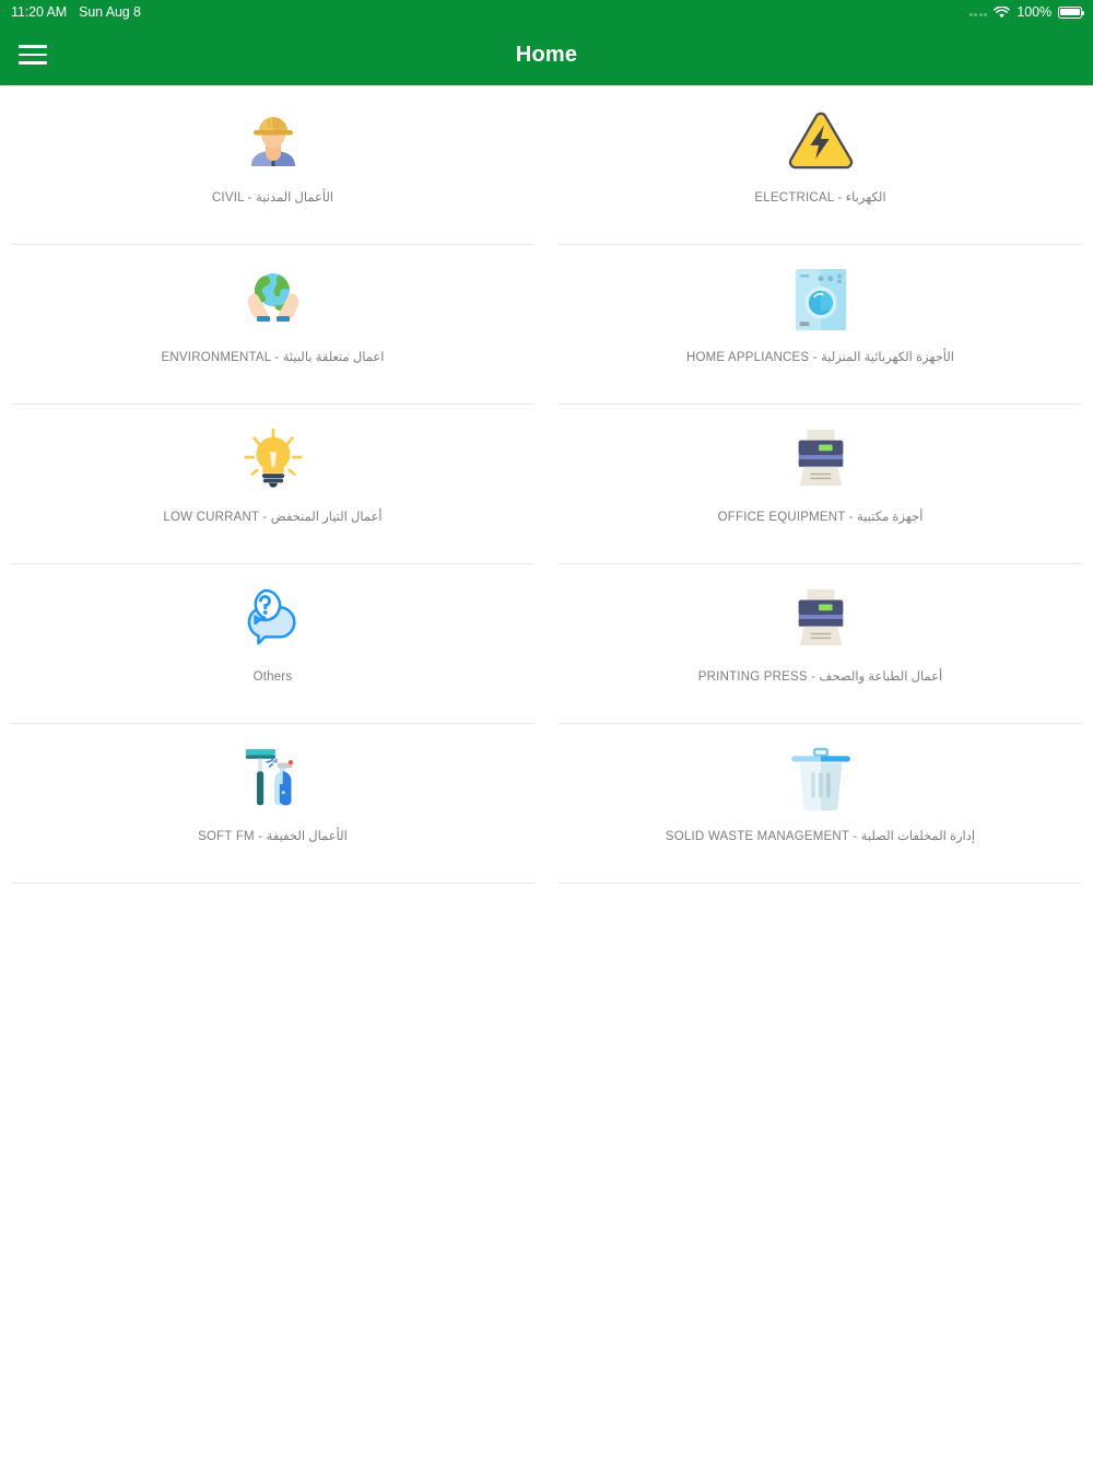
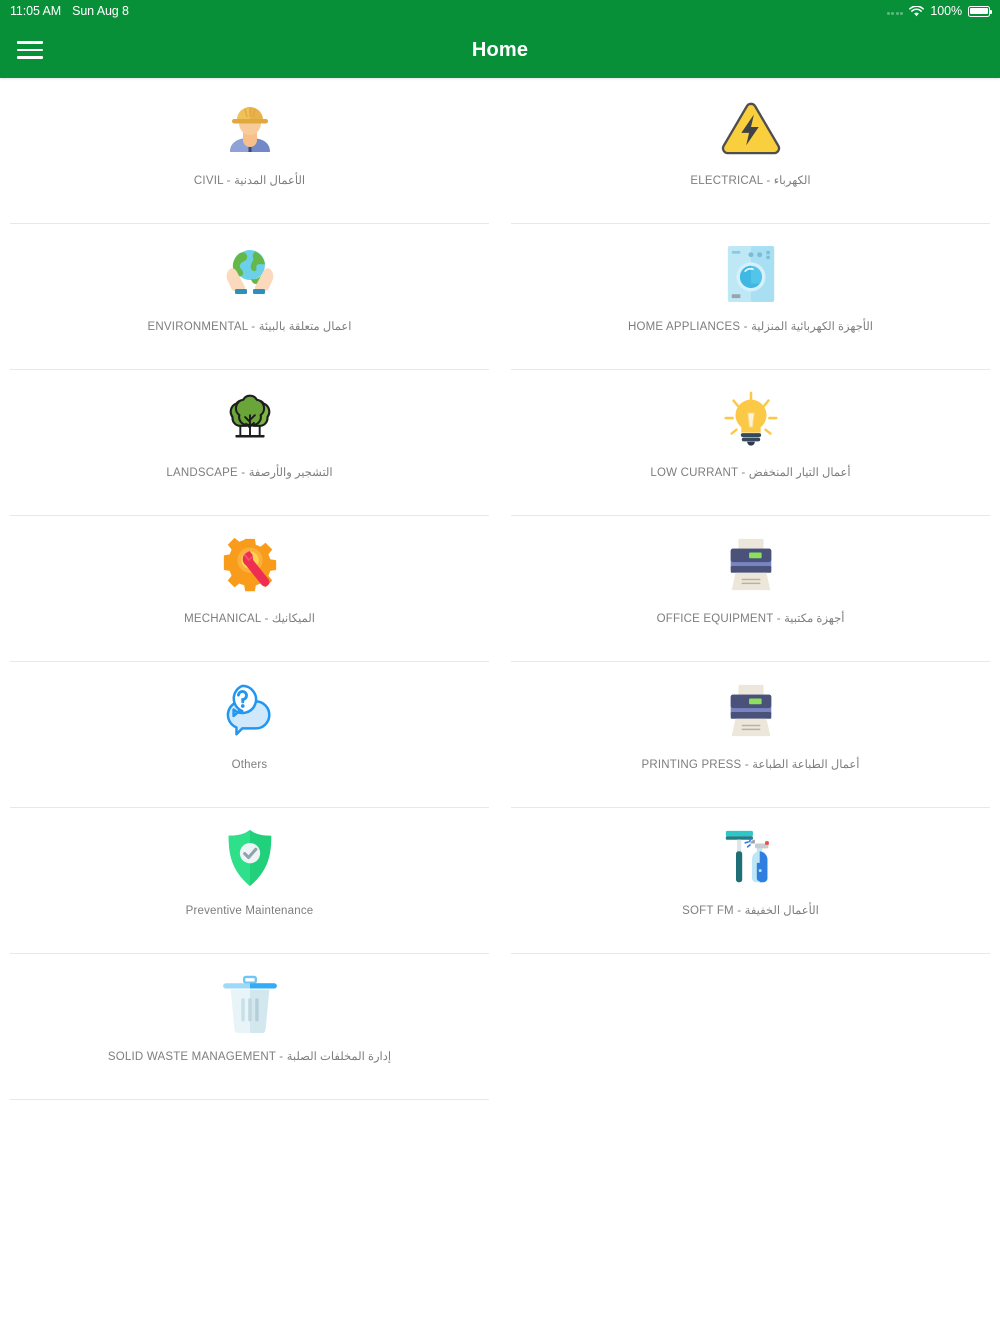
- 11:20 AM
+ 11:05 AM
  Sun Aug 8
  100%
  Home
  CIVIL - الأعمال المدنية
  ELECTRICAL - الكهرباء
  ENVIRONMENTAL - اعمال متعلقة بالبيئة
  HOME APPLIANCES - الأجهزة الكهربائية المنزلية
+ LANDSCAPE - التشجير والأرصفة
  LOW CURRANT - أعمال التيار المنخفض
+ MECHANICAL - الميكانيك
  OFFICE EQUIPMENT - أجهزة مكتبية
  Others
- PRINTING PRESS - أعمال الطباعة والصحف
+ PRINTING PRESS - أعمال الطباعة الطباعة
+ Preventive Maintenance
  SOFT FM - الأعمال الخفيفة
  SOLID WASTE MANAGEMENT - إدارة المخلفات الصلبة
